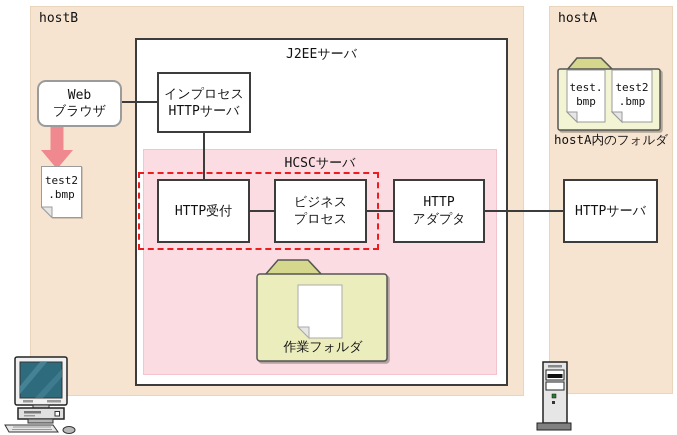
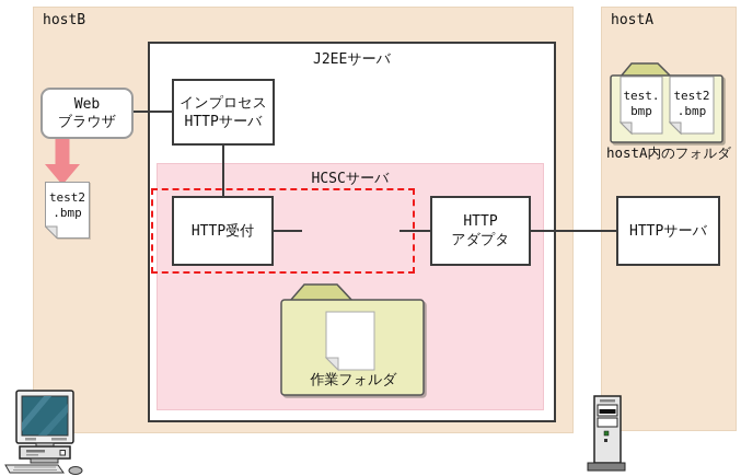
  hostB
  hostA
  J2EEサーバ
  HCSCサーバ
  Web
  ブラウザ
  test2
  .bmp
  インプロセス
  HTTPサーバ
  HTTP受付
- ビジネス
- プロセス
  HTTP
  アダプタ
  HTTPサーバ
  作業フォルダ
  test.
  bmp
  test2
  .bmp
  hostA内のフォルダ
